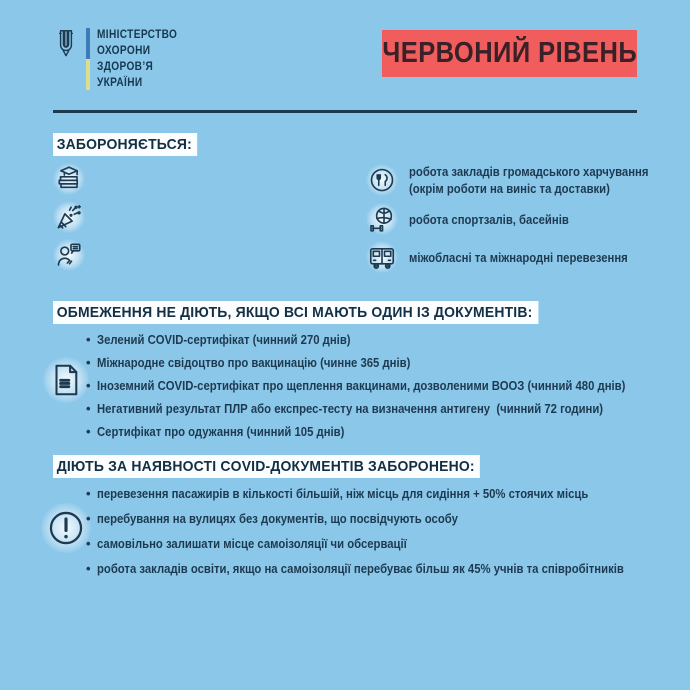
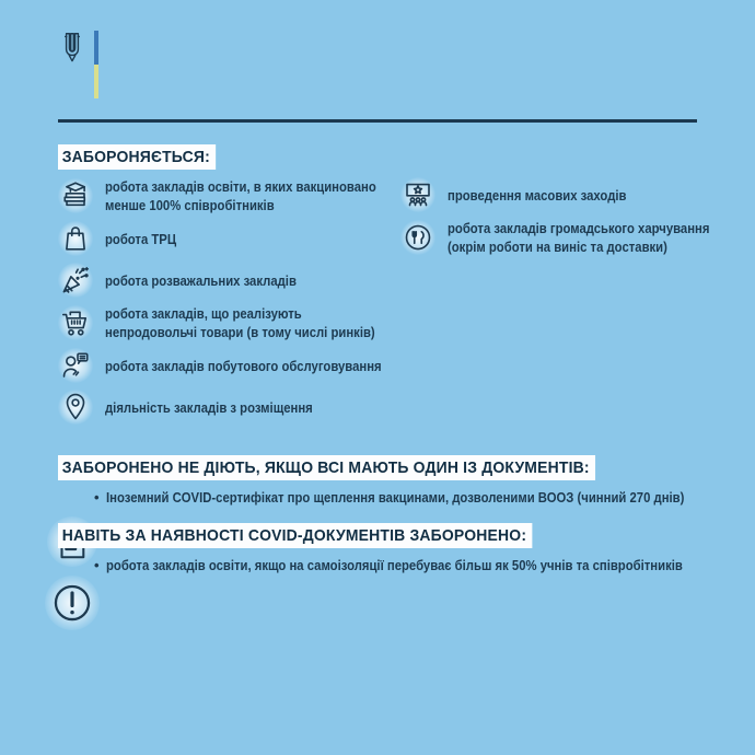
- МІНІСТЕРСТВО
- ОХОРОНИ
- ЗДОРОВ’Я
- УКРАЇНИ
- ЧЕРВОНИЙ РІВЕНЬ
  ЗАБОРОНЯЄТЬСЯ:
+ робота закладів освіти, в яких вакциновано
+ менше 100% співробітників
+ робота ТРЦ
+ робота розважальних закладів
+ робота закладів, що реалізують
+ непродовольчі товари (в тому числі ринків)
+ робота закладів побутового обслуговування
+ діяльність закладів з розміщення
+ проведення масових заходів
  робота закладів громадського харчування
  (окрім роботи на виніс та доставки)
- робота спортзалів, басейнів
- міжобласні та міжнародні перевезення
- ОБМЕЖЕННЯ НЕ ДІЮТЬ, ЯКЩО ВСІ МАЮТЬ ОДИН ІЗ ДОКУМЕНТІВ:
+ ЗАБОРОНЕНО НЕ ДІЮТЬ, ЯКЩО ВСІ МАЮТЬ ОДИН ІЗ ДОКУМЕНТІВ:
- Зелений COVID-сертифікат (чинний 270 днів)
- Міжнародне свідоцтво про вакцинацію (чинне 365 днів)
- Іноземний COVID-сертифікат про щеплення вакцинами, дозволеними ВООЗ (чинний 480 днів)
+ Іноземний COVID-сертифікат про щеплення вакцинами, дозволеними ВООЗ (чинний 270 днів)
- Негативний результат ПЛР або експрес-тесту на визначення антигену (чинний 72 години)
- Сертифікат про одужання (чинний 105 днів)
- ДІЮТЬ ЗА НАЯВНОСТІ COVID-ДОКУМЕНТІВ ЗАБОРОНЕНО:
+ НАВІТЬ ЗА НАЯВНОСТІ COVID-ДОКУМЕНТІВ ЗАБОРОНЕНО:
- перевезення пасажирів в кількості більшій, ніж місць для сидіння + 50% стоячих місць
- перебування на вулицях без документів, що посвідчують особу
- самовільно залишати місце самоізоляції чи обсервації
- робота закладів освіти, якщо на самоізоляції перебуває більш як 45% учнів та співробітників
+ робота закладів освіти, якщо на самоізоляції перебуває більш як 50% учнів та співробітників
